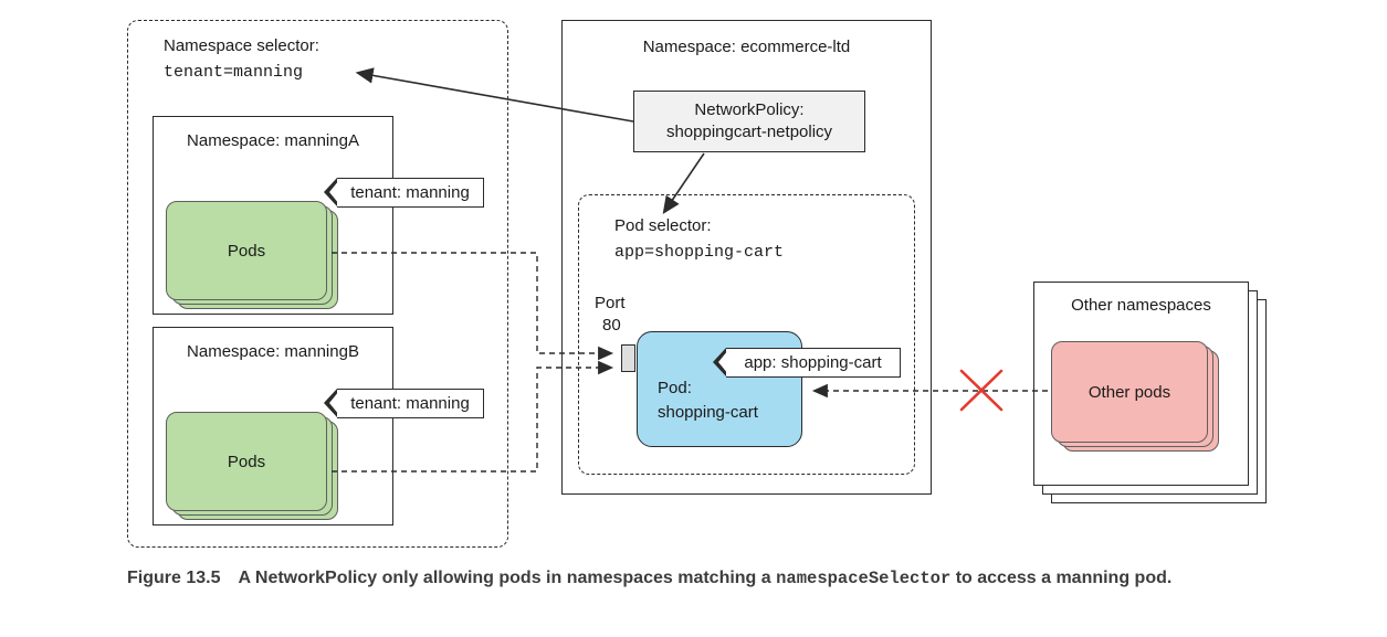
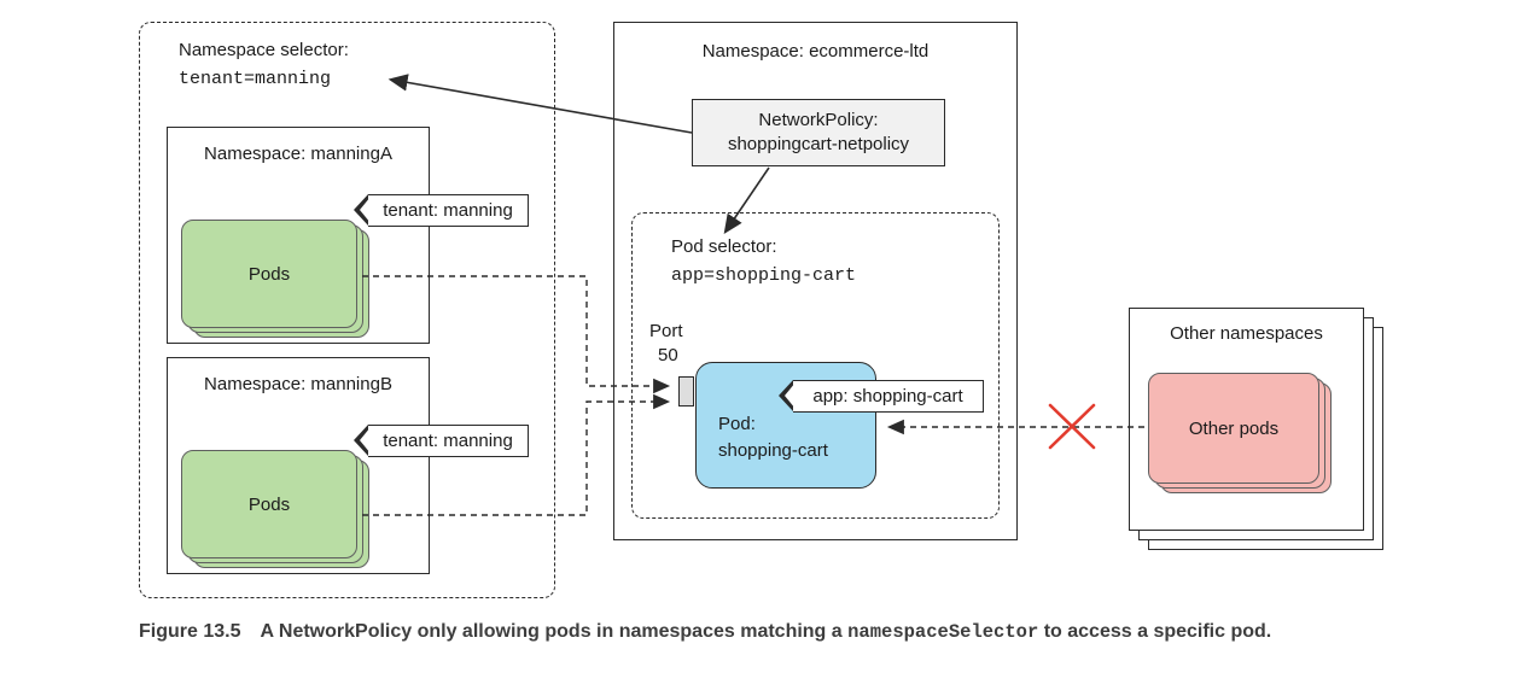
  Namespace selector:
  tenant=manning
  Namespace: manningA
  Pods
  tenant: manning
  Namespace: manningB
  Pods
  tenant: manning
  Namespace: ecommerce-ltd
  NetworkPolicy:
  shoppingcart-netpolicy
  Pod selector:
  app=shopping-cart
  Port
- 80
+ 50
  Pod:
  shopping-cart
  app: shopping-cart
  Other namespaces
  Other pods
- Figure 13.5 A NetworkPolicy only allowing pods in namespaces matching a namespaceSelector to access a manning pod.
+ Figure 13.5 A NetworkPolicy only allowing pods in namespaces matching a namespaceSelector to access a specific pod.
